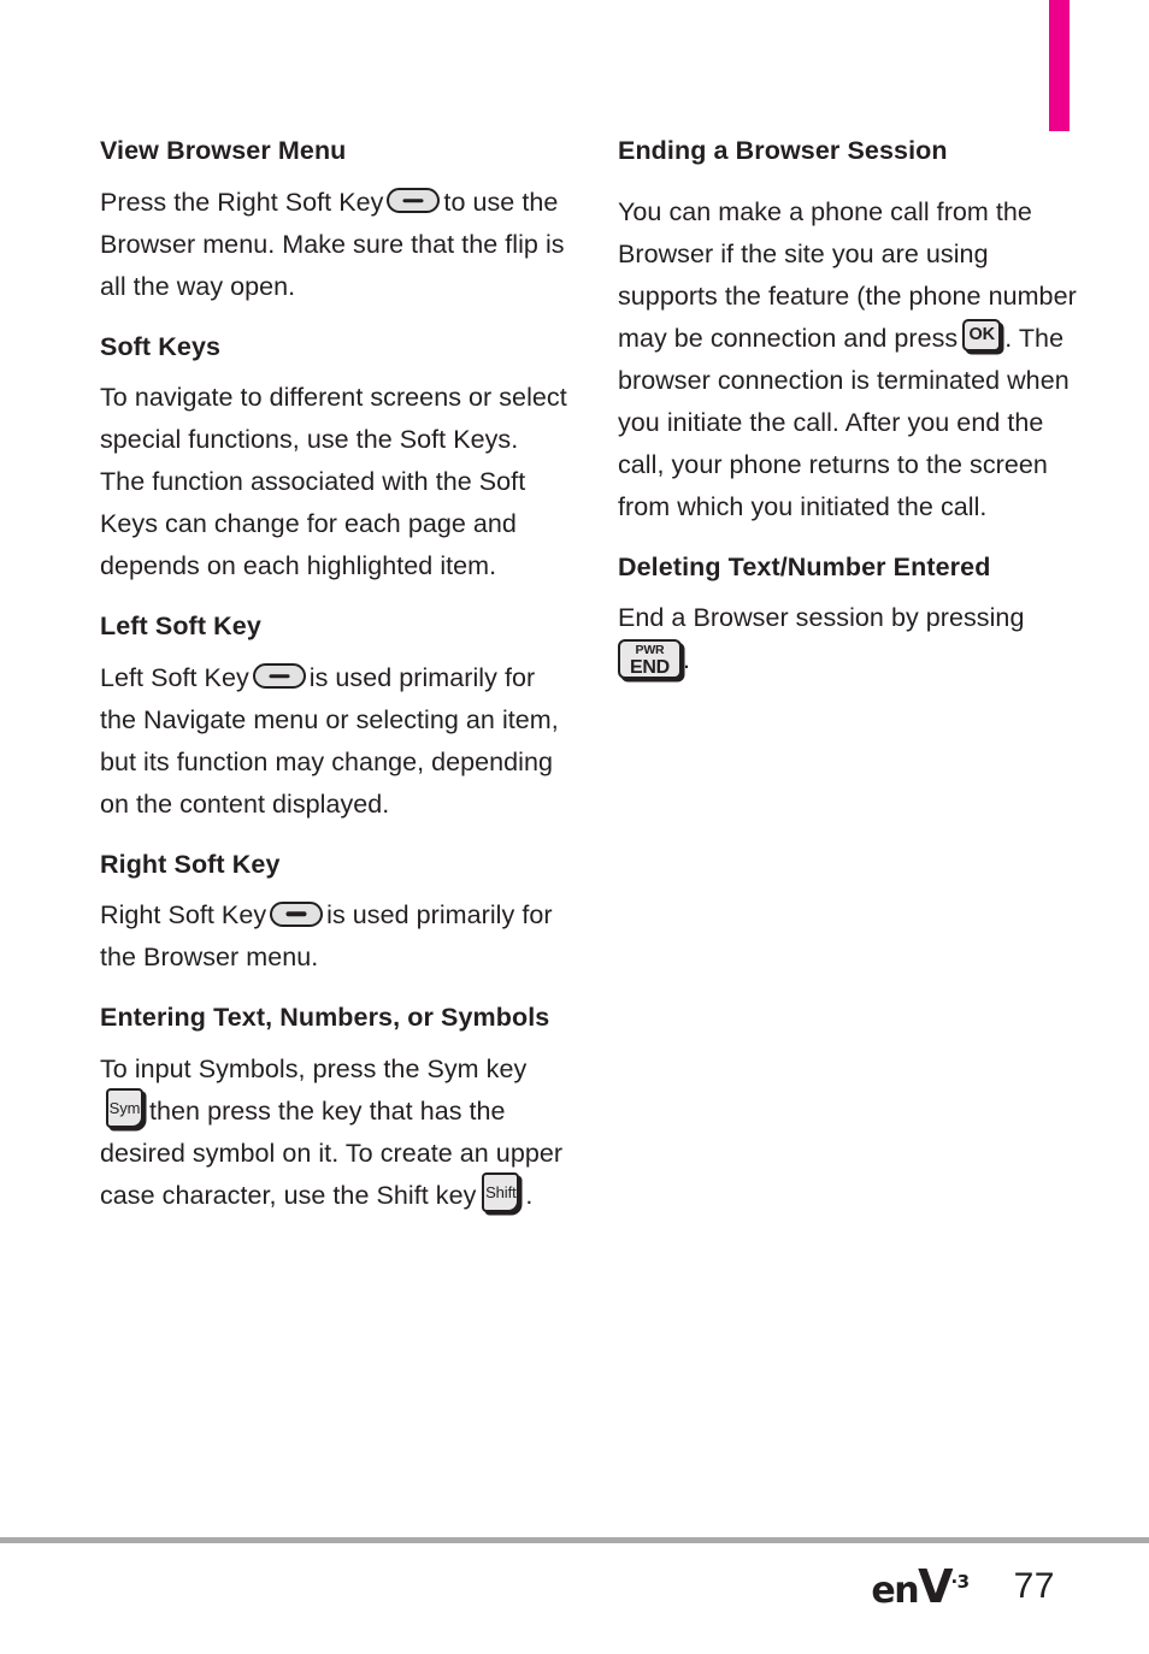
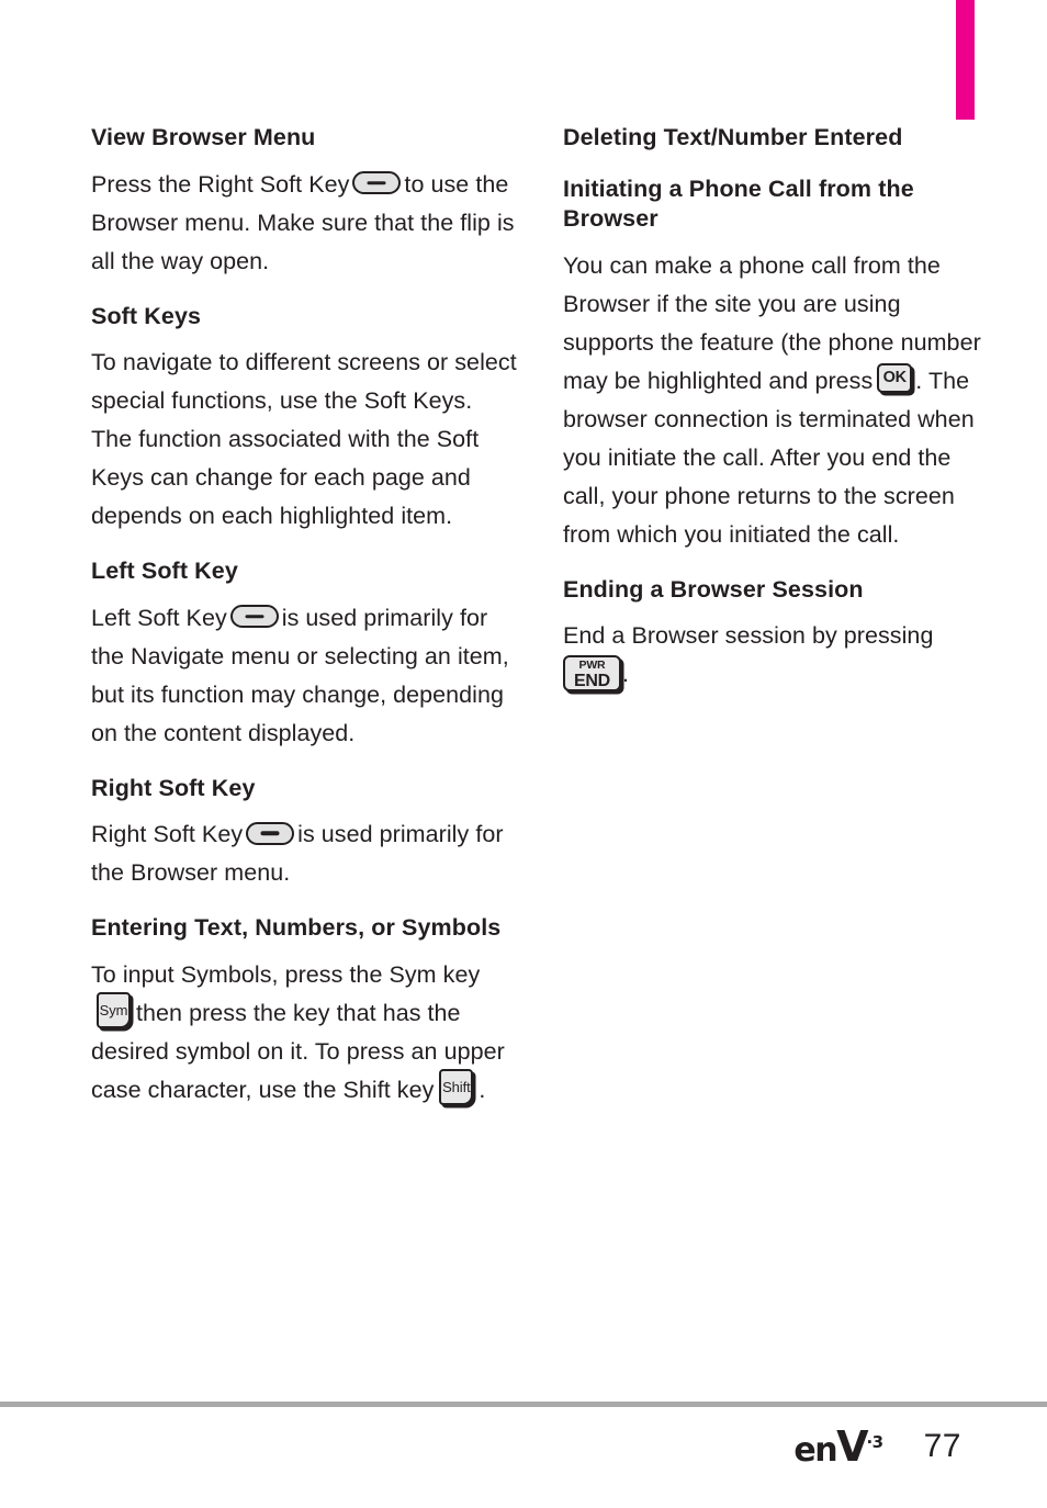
  View Browser Menu
  Press the Right Soft Key to use the Browser menu. Make sure that the flip is all the way open.
  Soft Keys
  To navigate to different screens or select special functions, use the Soft Keys. The function associated with the Soft Keys can change for each page and depends on each highlighted item.
  Left Soft Key
  Left Soft Key is used primarily for the Navigate menu or selecting an item, but its function may change, depending on the content displayed.
  Right Soft Key
  Right Soft Key is used primarily for the Browser menu.
  Entering Text, Numbers, or Symbols
- To input Symbols, press the Sym keySym then press the key that has the desired symbol on it. To create an upper case character, use the Shift key Shift .
+ To input Symbols, press the Sym keySym then press the key that has the desired symbol on it. To press an upper case character, use the Shift key Shift .
- Ending a Browser Session
+ Deleting Text/Number Entered
+ Initiating a Phone Call from the Browser
- You can make a phone call from the Browser if the site you are using supports the feature (the phone number may be connection and press OK . The browser connection is terminated when you initiate the call. After you end the call, your phone returns to the screen from which you initiated the call.
+ You can make a phone call from the Browser if the site you are using supports the feature (the phone number may be highlighted and press OK . The browser connection is terminated when you initiate the call. After you end the call, your phone returns to the screen from which you initiated the call.
- Deleting Text/Number Entered
+ Ending a Browser Session
  End a Browser session by pressing
  PWR
  END
  .
  enV·3
  77
